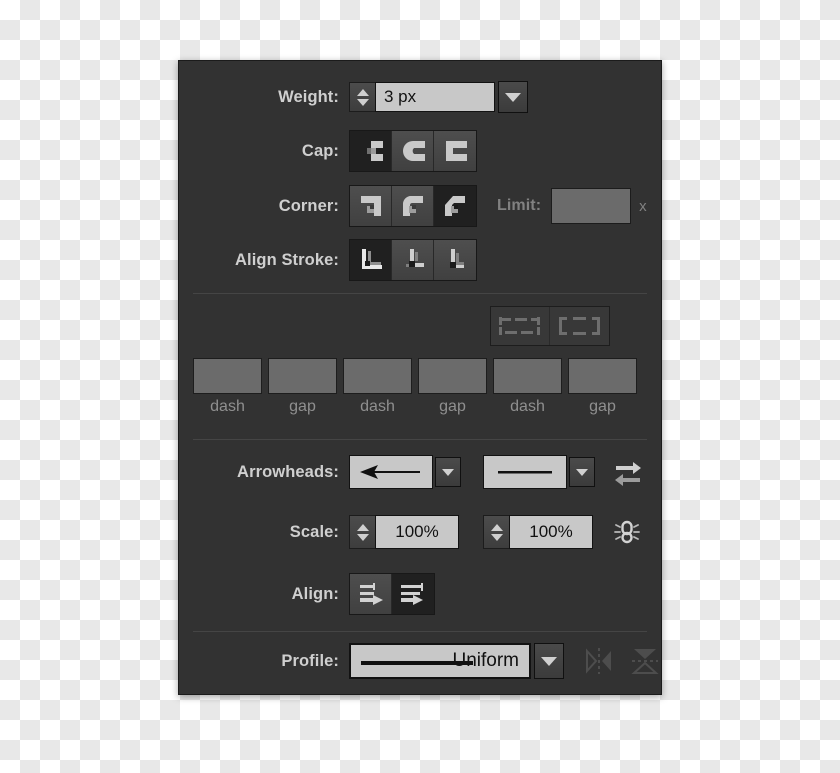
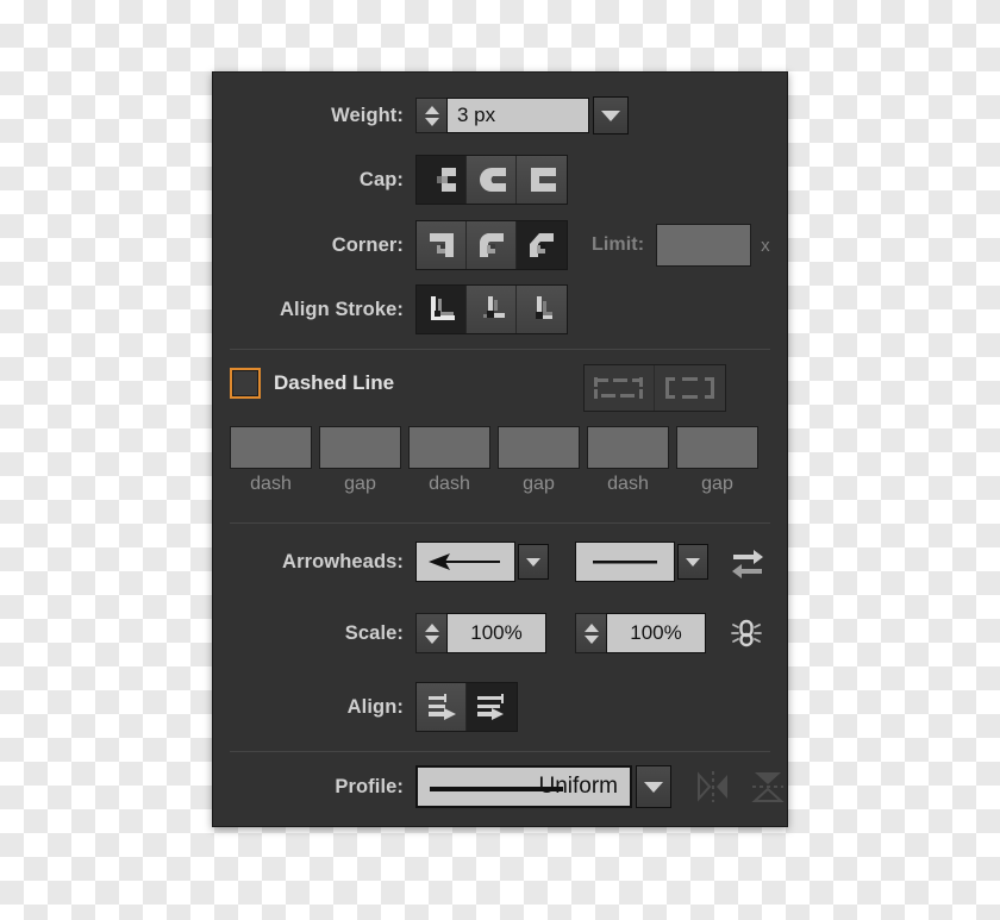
  Weight:
  3 px
  Cap:
  Corner:
  Limit:
  x
  Align Stroke:
+ Dashed Line
  dash
  gap
  dash
  gap
  dash
  gap
  Arrowheads:
  Scale:
  100%
  100%
  Align:
  Profile:
  Uniform
